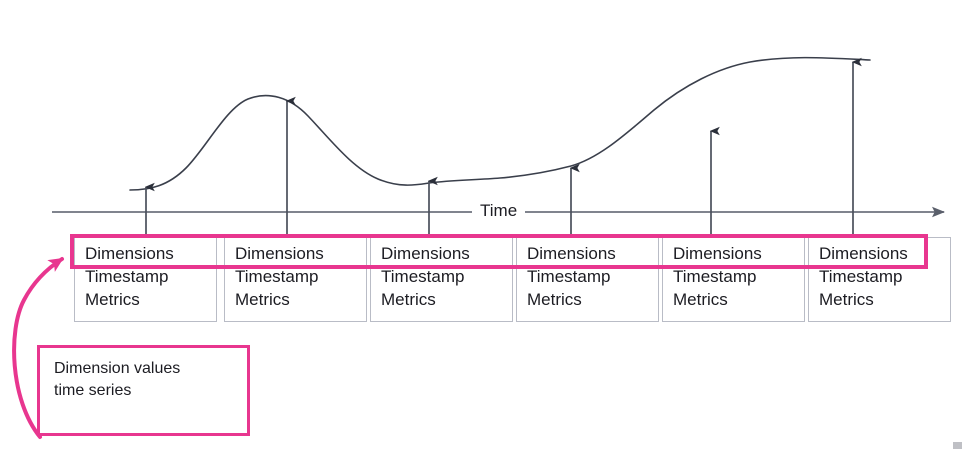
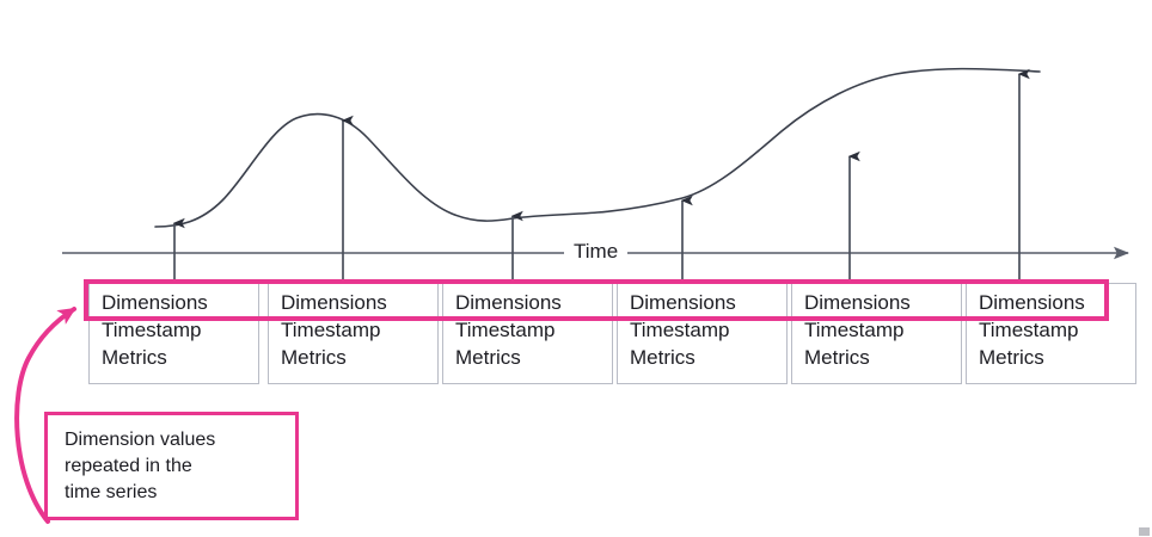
  Time
  Dimensions
  Timestamp
  Metrics
  Dimensions
  Timestamp
  Metrics
  Dimensions
  Timestamp
  Metrics
  Dimensions
  Timestamp
  Metrics
  Dimensions
  Timestamp
  Metrics
  Dimensions
  Timestamp
  Metrics
  Dimension values
+ repeated in the
  time series
